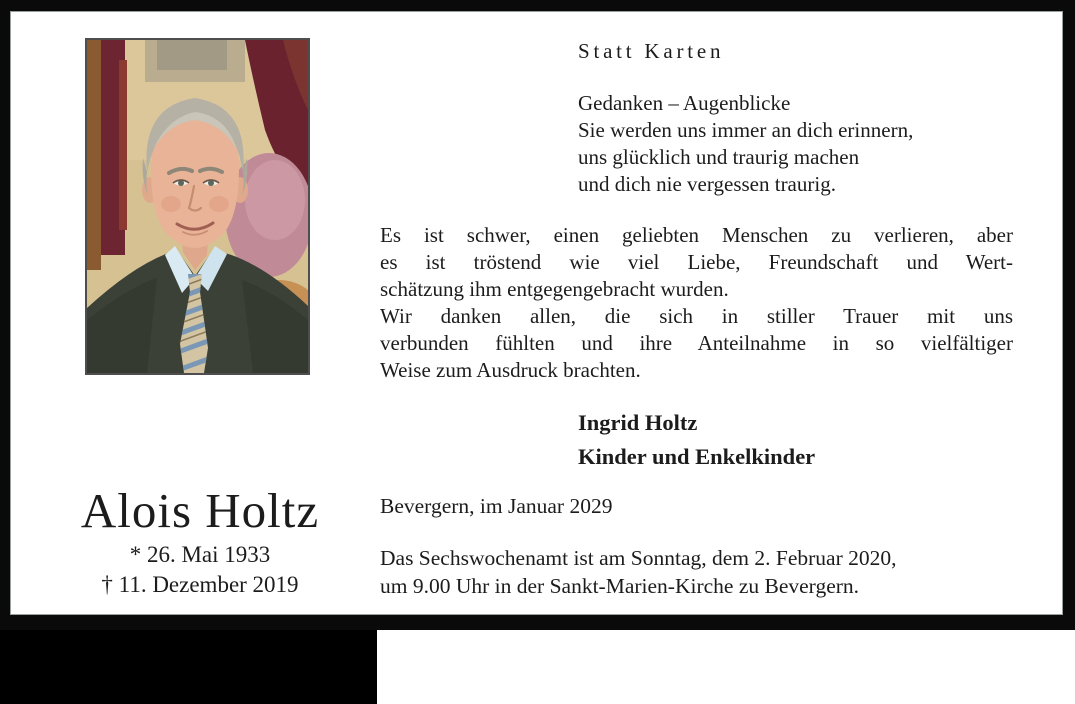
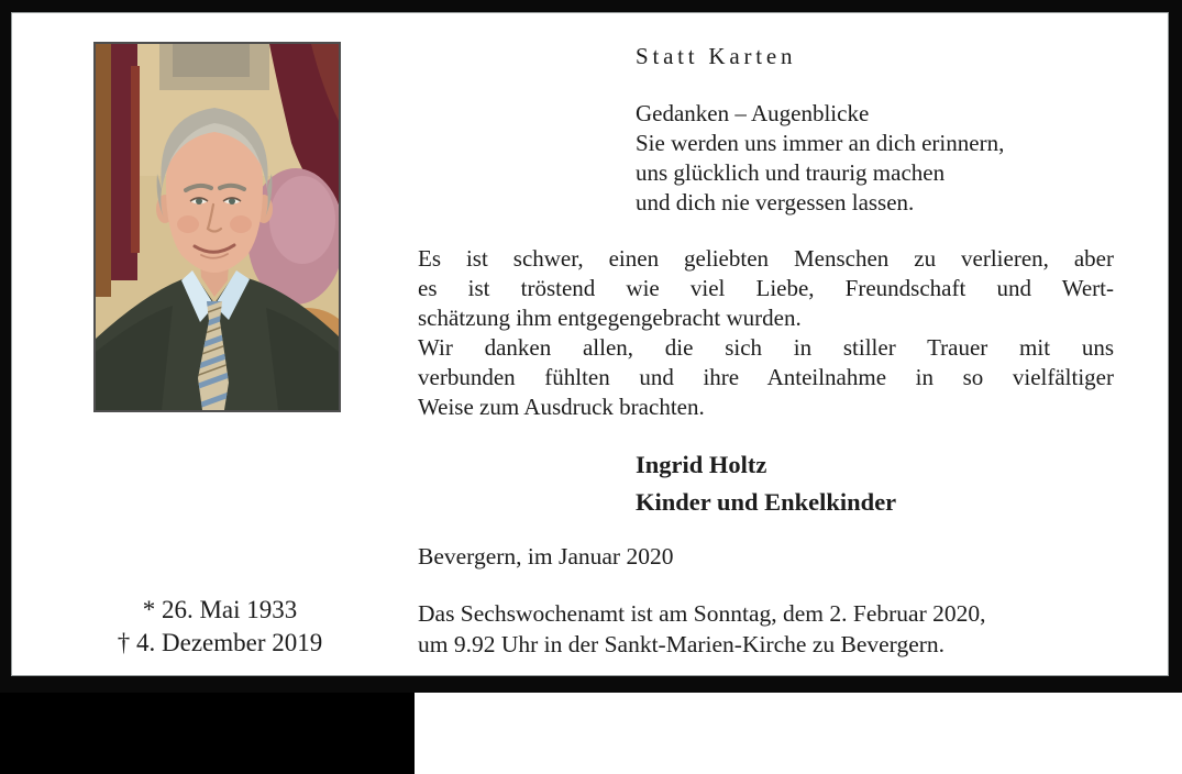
- Alois Holtz
  * 26. Mai 1933
- † 11. Dezember 2019
+ † 4. Dezember 2019
  Statt Karten
  Gedanken – Augenblicke
  Sie werden uns immer an dich erinnern,
  uns glücklich und traurig machen
- und dich nie vergessen traurig.
+ und dich nie vergessen lassen.
  Es ist schwer, einen geliebten Menschen zu verlieren, aber
  es ist tröstend wie viel Liebe, Freundschaft und Wert-
  schätzung ihm entgegengebracht wurden.
  Wir danken allen, die sich in stiller Trauer mit uns
  verbunden fühlten und ihre Anteilnahme in so vielfältiger
  Weise zum Ausdruck brachten.
  Ingrid Holtz
  Kinder und Enkelkinder
- Bevergern, im Januar 2029
+ Bevergern, im Januar 2020
  Das Sechswochenamt ist am Sonntag, dem 2. Februar 2020,
- um 9.00 Uhr in der Sankt-Marien-Kirche zu Bevergern.
+ um 9.92 Uhr in der Sankt-Marien-Kirche zu Bevergern.
